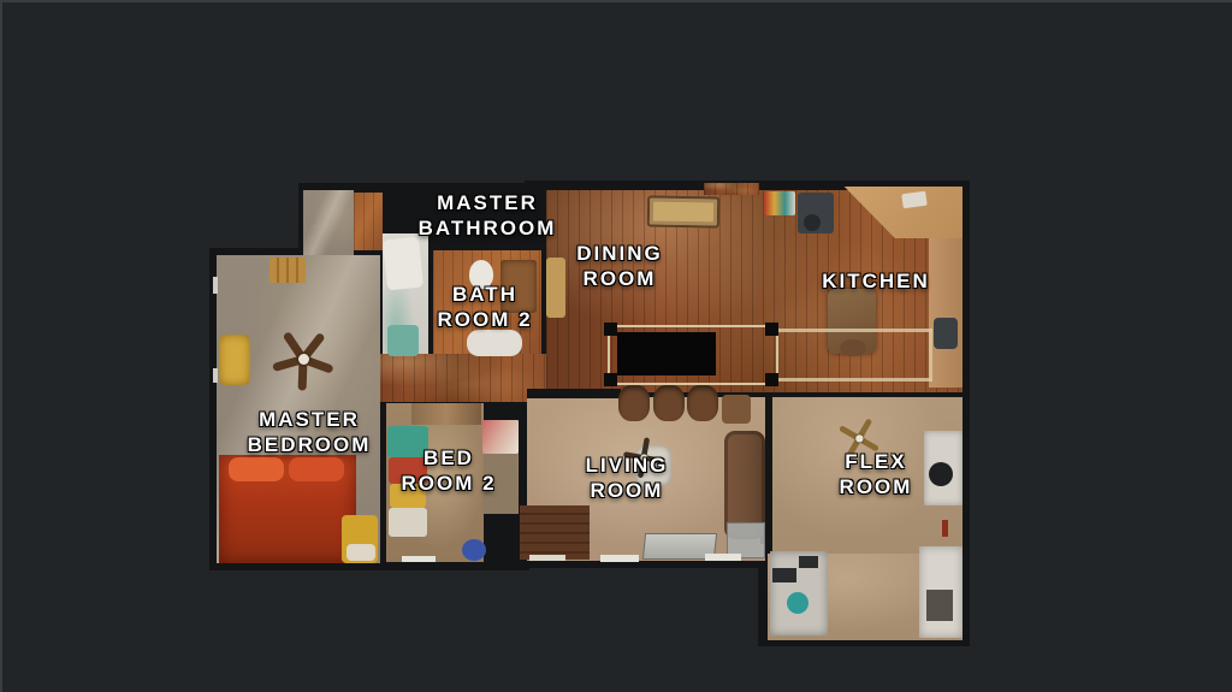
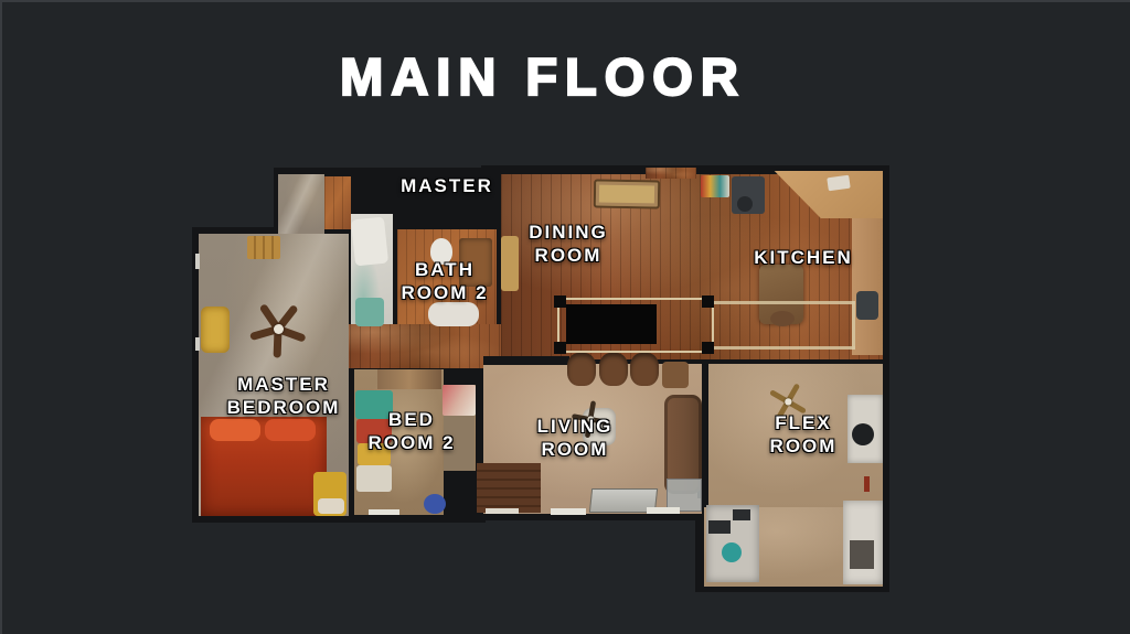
+ MAIN FLOOR
  MASTER
- BATHROOM
  BATH
  ROOM 2
  DINING
  ROOM
  KITCHEN
  MASTER
  BEDROOM
  BED
  ROOM 2
  LIVING
  ROOM
  FLEX
  ROOM
